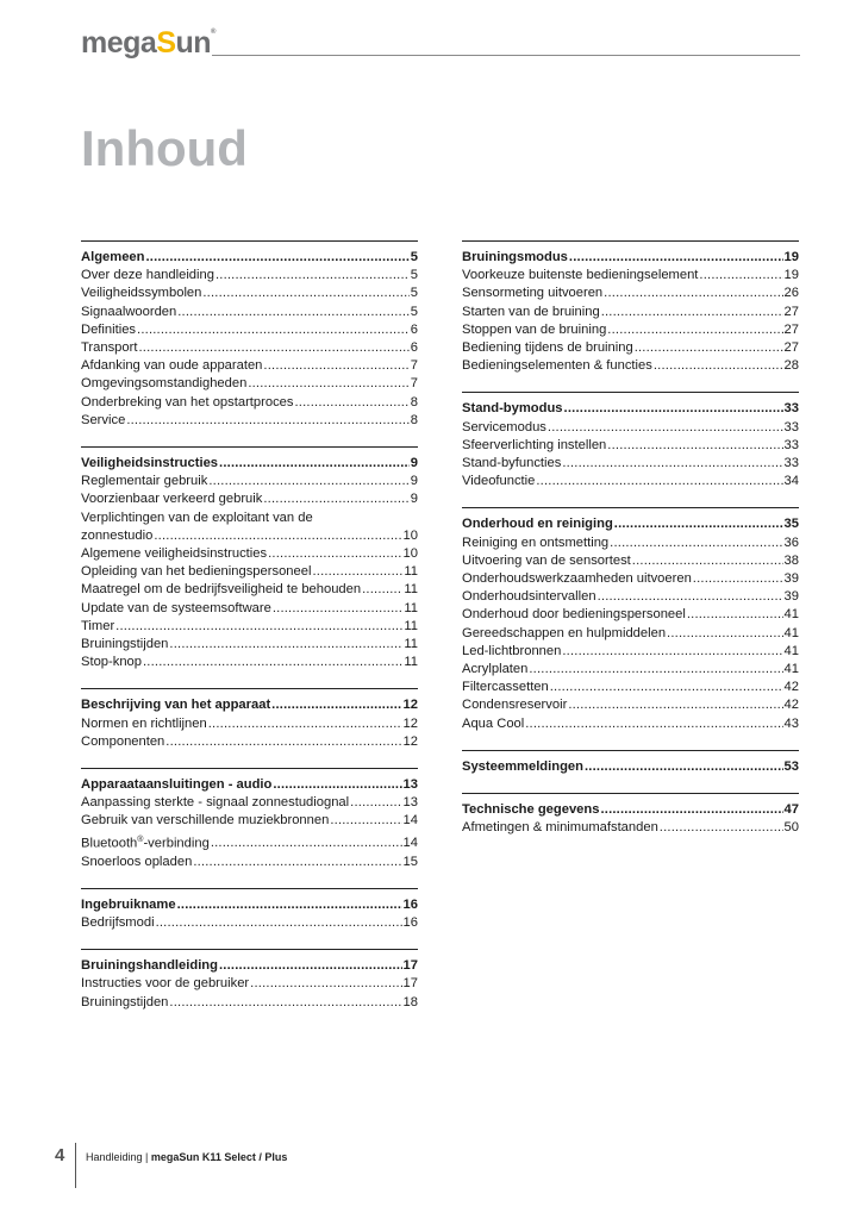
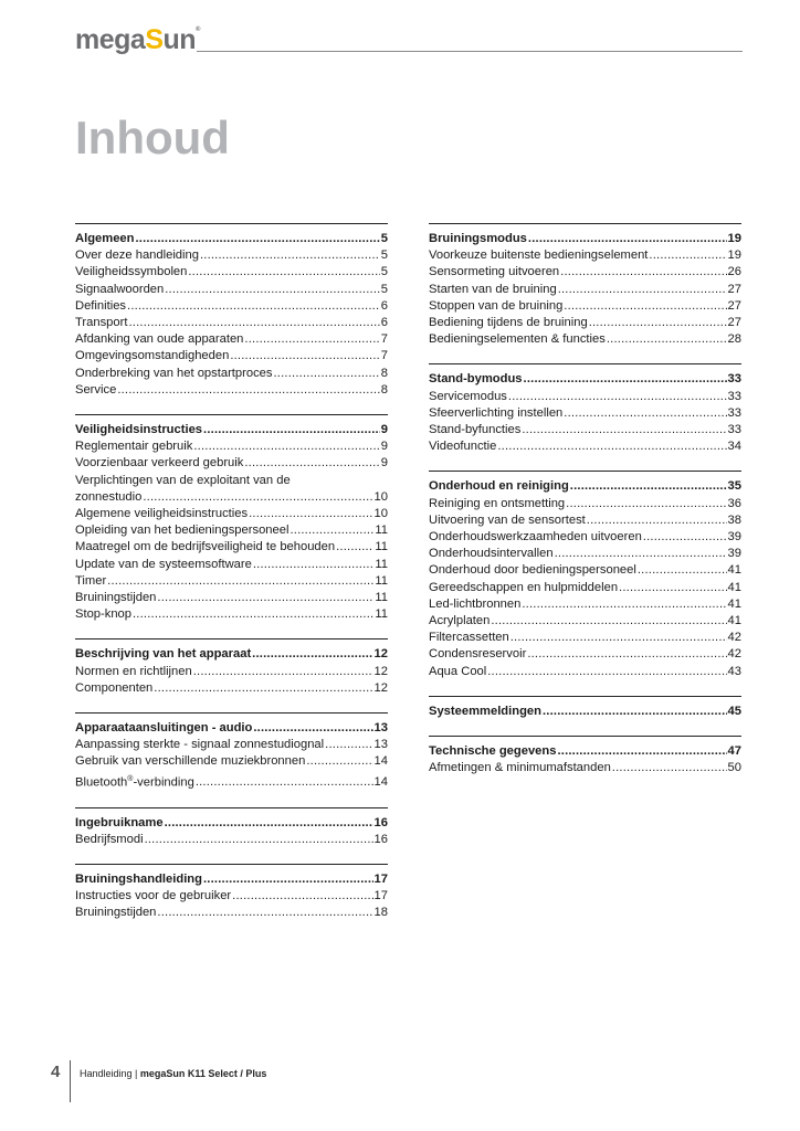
  megaSun
  Inhoud
  Algemeen
  5
  Over deze handleiding
  5
  Veiligheidssymbolen
  5
  Signaalwoorden
  5
  Definities
  6
  Transport
  6
  Afdanking van oude apparaten
  7
  Omgevingsomstandigheden
  7
  Onderbreking van het opstartproces
  8
  Service
  8
  Veiligheidsinstructies
  9
  Reglementair gebruik
  9
  Voorzienbaar verkeerd gebruik
  9
  Verplichtingen van de exploitant van de
  zonnestudio
  10
  Algemene veiligheidsinstructies
  10
  Opleiding van het bedieningspersoneel
  11
  Maatregel om de bedrijfsveiligheid te behouden
  11
  Update van de systeemsoftware
  11
  Timer
  11
  Bruiningstijden
  11
  Stop-knop
  11
  Beschrijving van het apparaat
  12
  Normen en richtlijnen
  12
  Componenten
  12
  Apparaataansluitingen - audio
  13
  Aanpassing sterkte - signaal zonnestudiognal
  13
  Gebruik van verschillende muziekbronnen
  14
  Bluetooth -verbinding
  14
- Snoerloos opladen
- 15
  Ingebruikname
  16
  Bedrijfsmodi
  16
  Bruiningshandleiding
  17
  Instructies voor de gebruiker
  17
  Bruiningstijden
  18
  Bruiningsmodus
  19
  Voorkeuze buitenste bedieningselement
  19
  Sensormeting uitvoeren
  26
  Starten van de bruining
  27
  Stoppen van de bruining
  27
  Bediening tijdens de bruining
  27
  Bedieningselementen & functies
  28
  Stand-bymodus
  33
  Servicemodus
  33
  Sfeerverlichting instellen
  33
  Stand-byfuncties
  33
  Videofunctie
  34
  Onderhoud en reiniging
  35
  Reiniging en ontsmetting
  36
  Uitvoering van de sensortest
  38
  Onderhoudswerkzaamheden uitvoeren
  39
  Onderhoudsintervallen
  39
  Onderhoud door bedieningspersoneel
  41
  Gereedschappen en hulpmiddelen
  41
  Led-lichtbronnen
  41
  Acrylplaten
  41
  Filtercassetten
  42
  Condensreservoir
  42
  Aqua Cool
  43
  Systeemmeldingen
- 53
+ 45
  Technische gegevens
  47
  Afmetingen & minimumafstanden
  50
  4
  Handleiding | megaSun K11 Select / Plus
